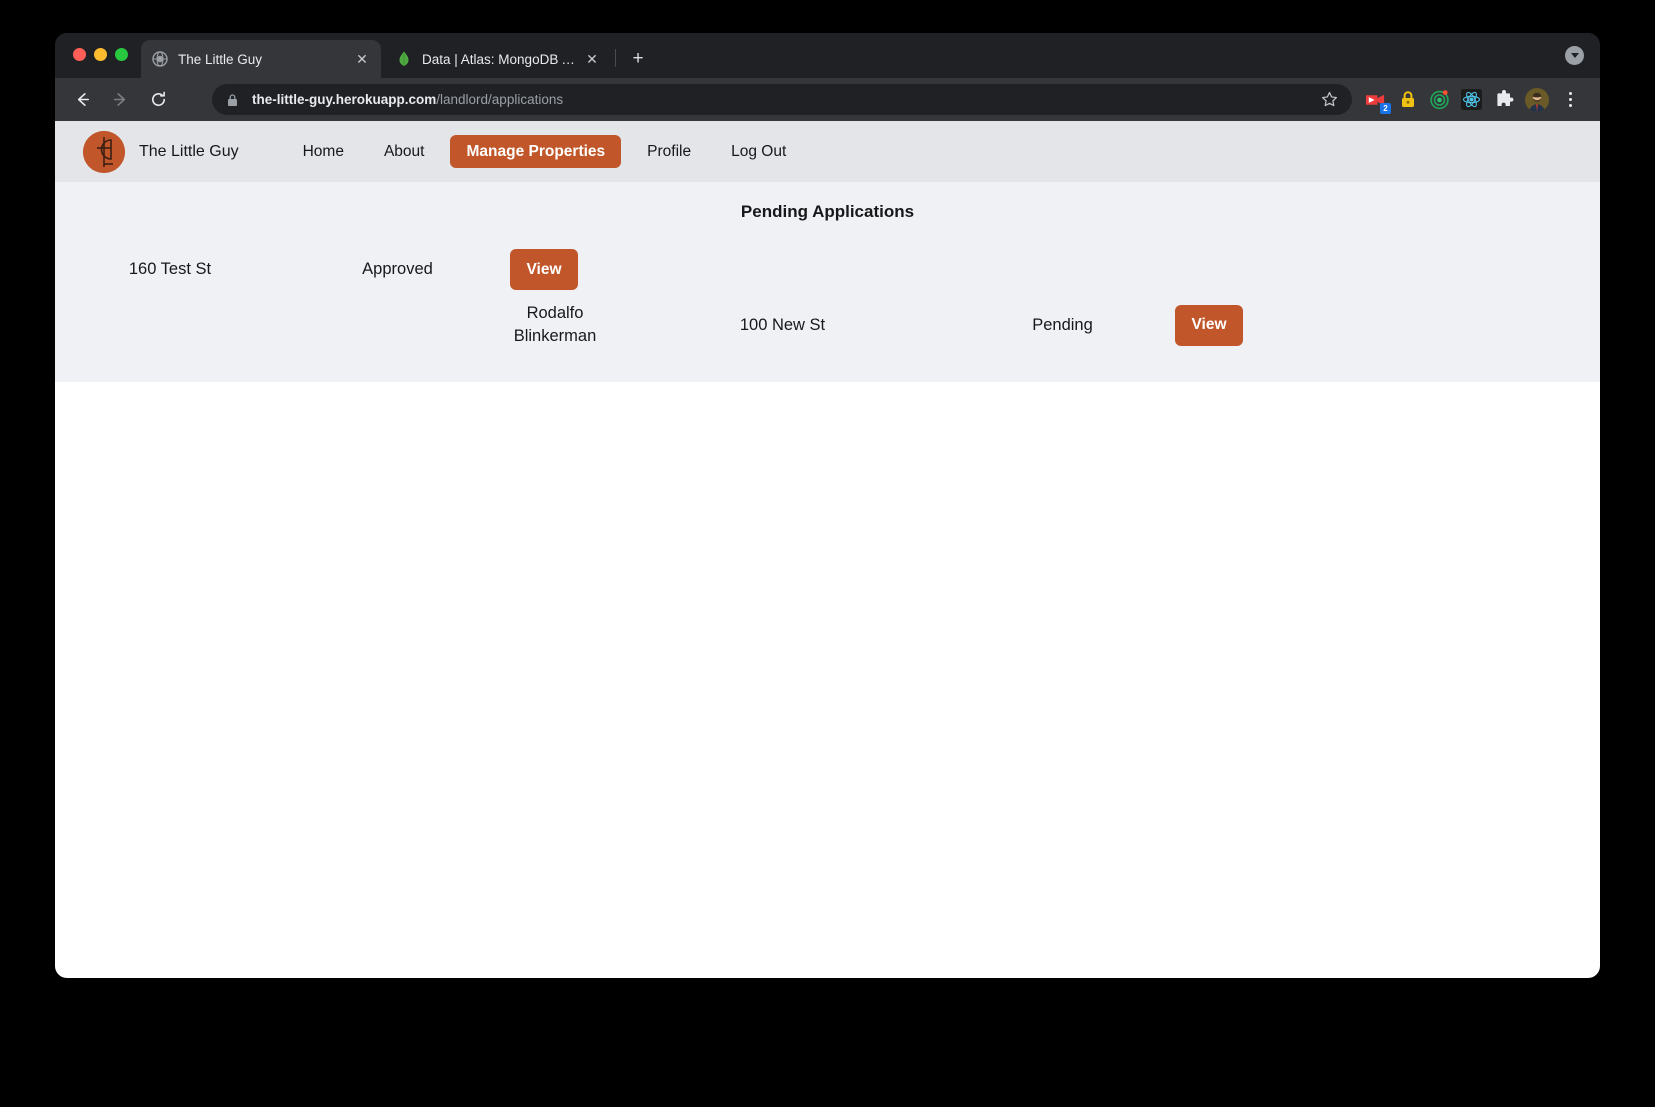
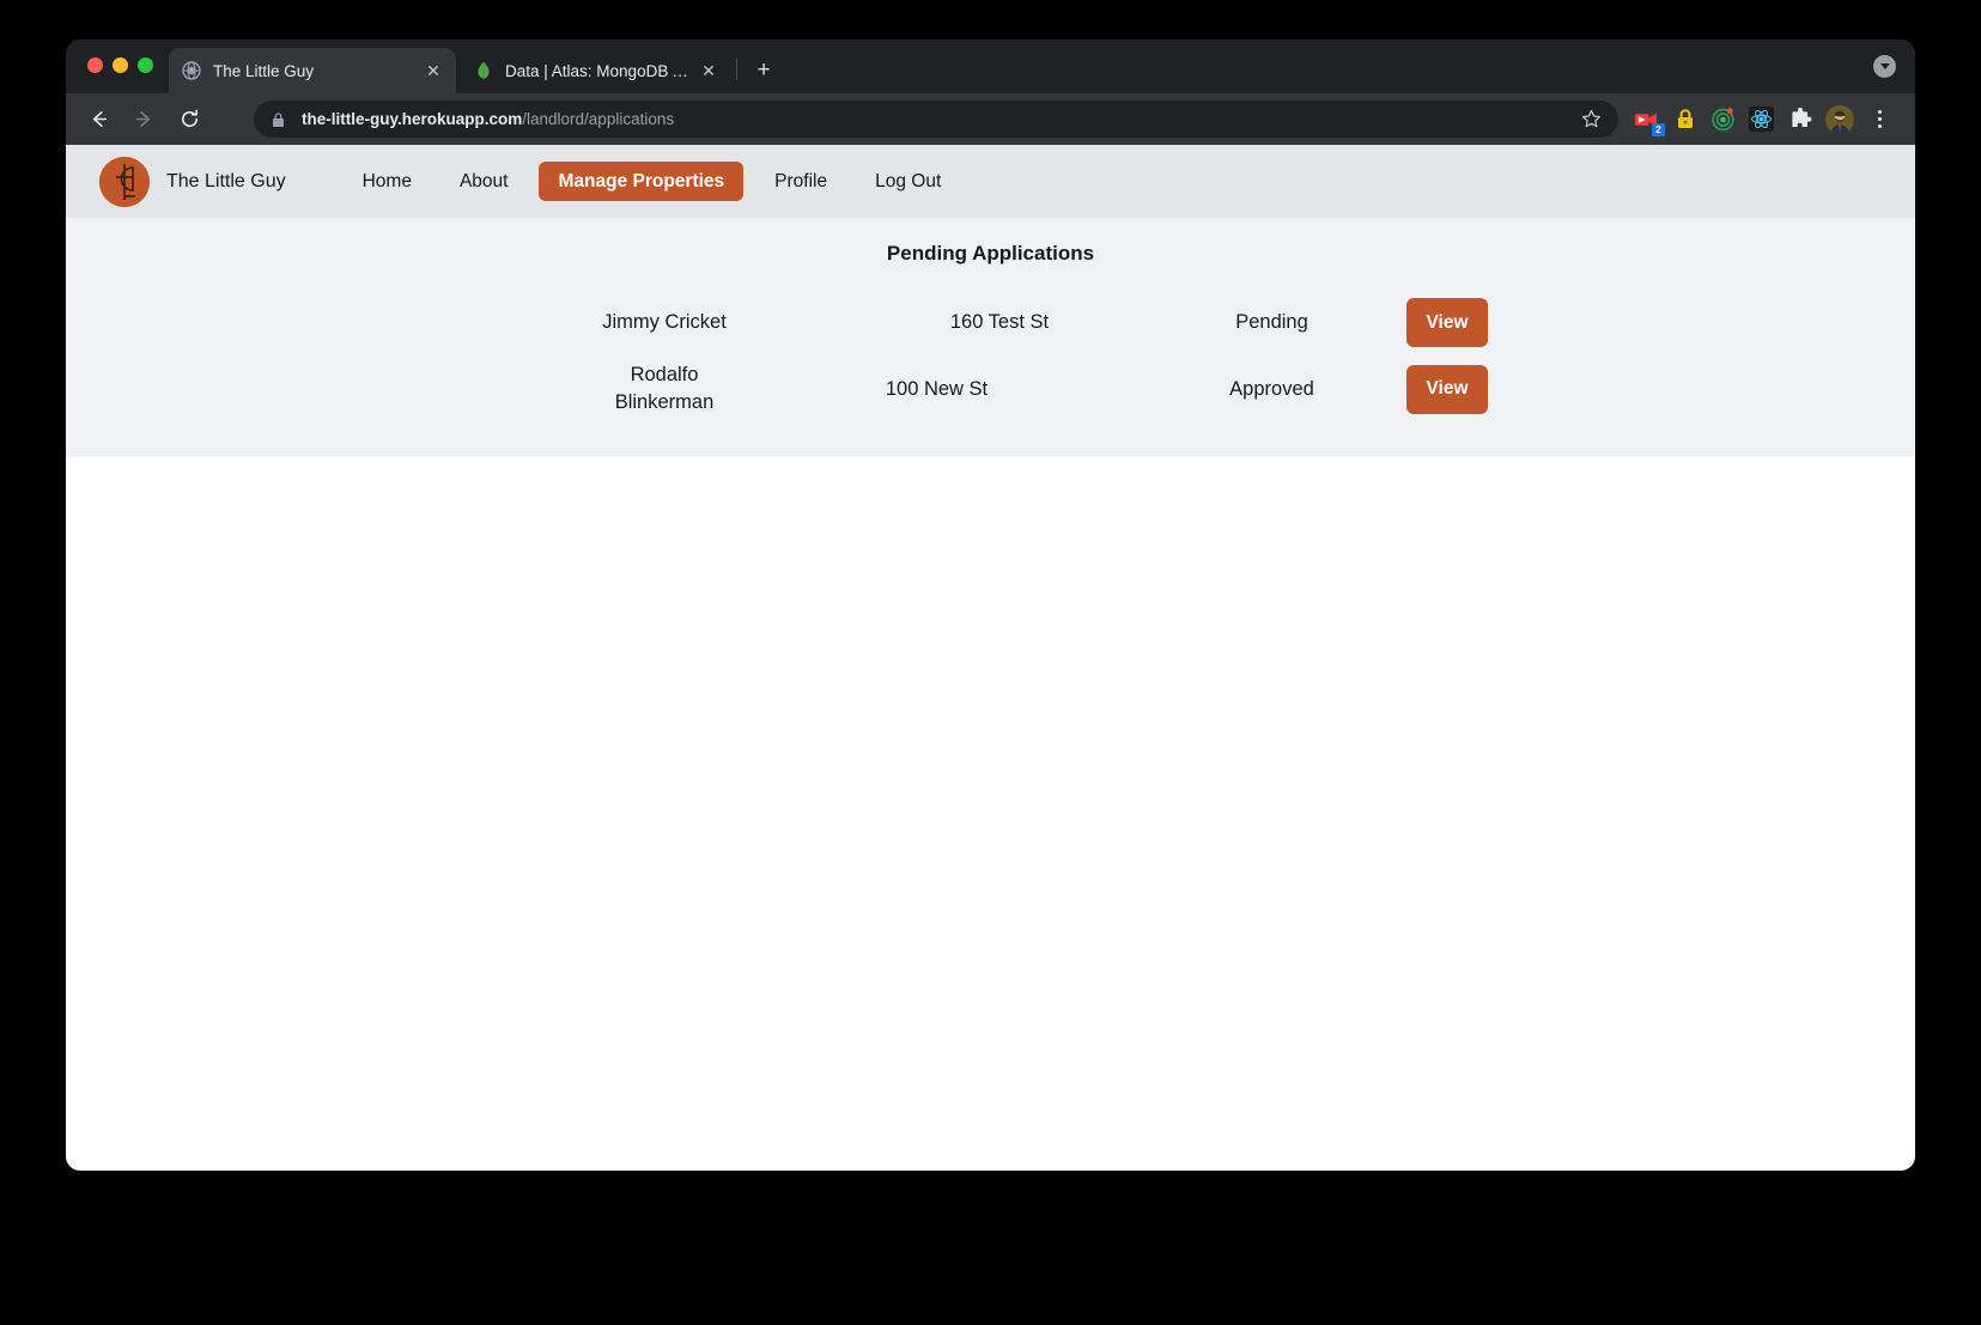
  The Little Guy
  ✕
  Data | Atlas: MongoDB Atla
  ✕
  +
  the-little-guy.herokuapp.com/landlord/applications
  2
  The Little Guy
  Home
  About
  Manage Properties
  Profile
  Log Out
  Pending Applications
+ Jimmy Cricket
  160 Test St
- Approved
+ Pending
  View
  Rodalfo Blinkerman
  100 New St
- Pending
+ Approved
  View
